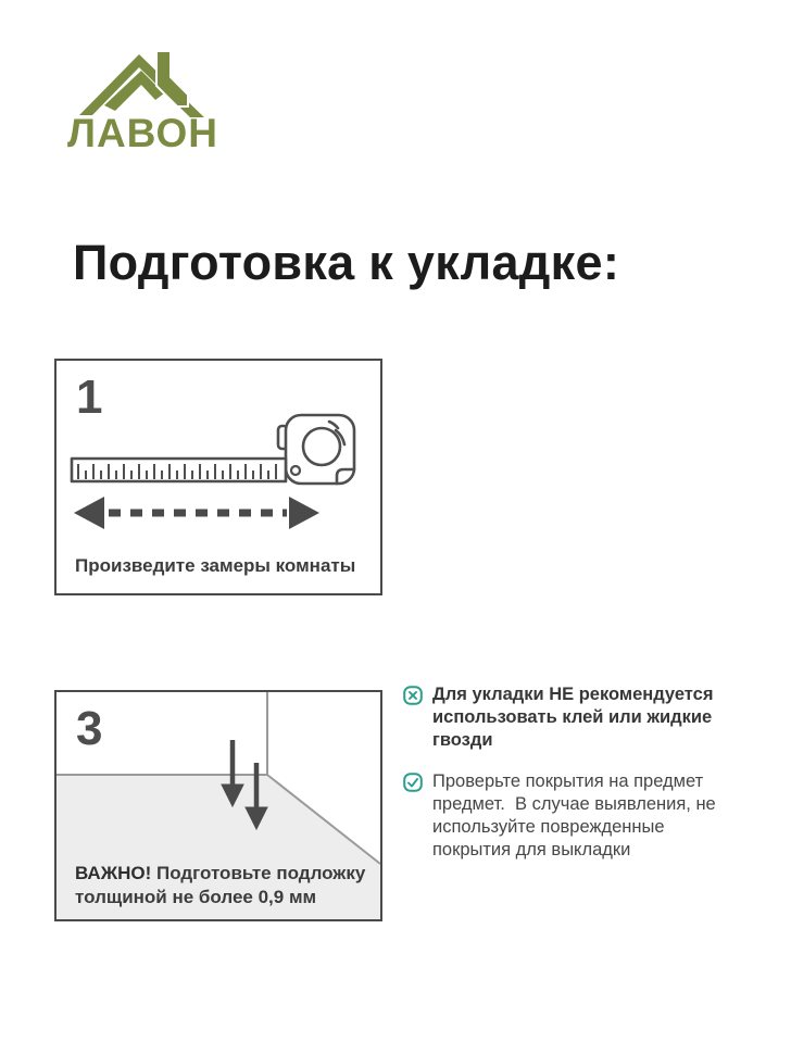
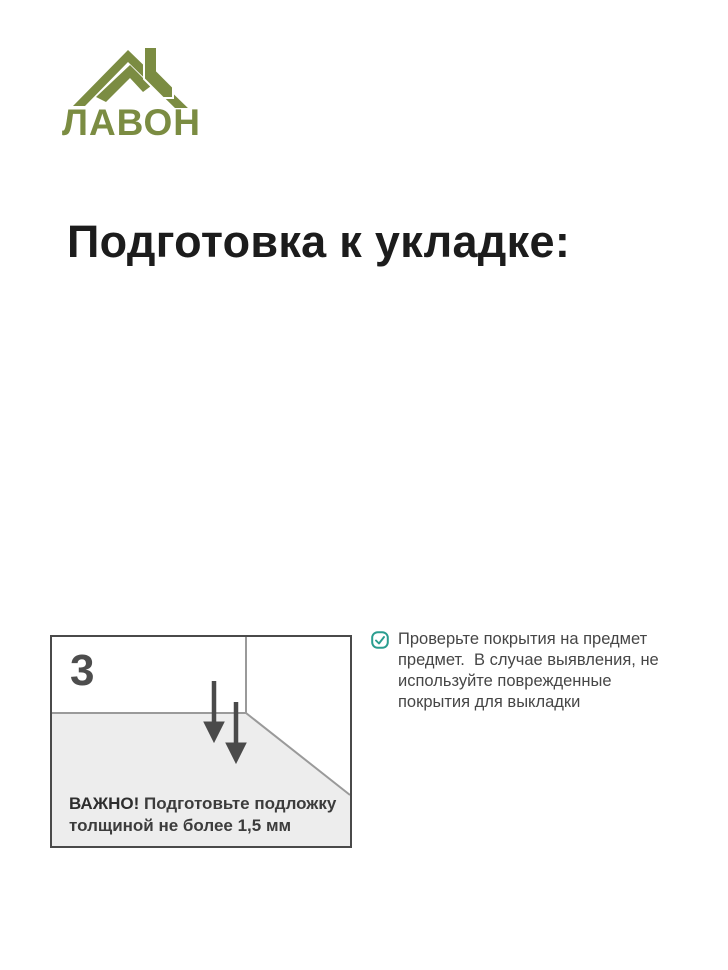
  ЛАВОН
  Подготовка к укладке:
- 1
- Произведите замеры комнаты
  3
- ВАЖНО! Подготовьте подложку толщиной не более 0,9 мм
+ ВАЖНО! Подготовьте подложку толщиной не более 1,5 мм
- Для укладки НЕ рекомендуется использовать клей или жидкие гвозди
  Проверьте покрытия на предмет предмет. В случае выявления, не используйте поврежденные покрытия для выкладки
